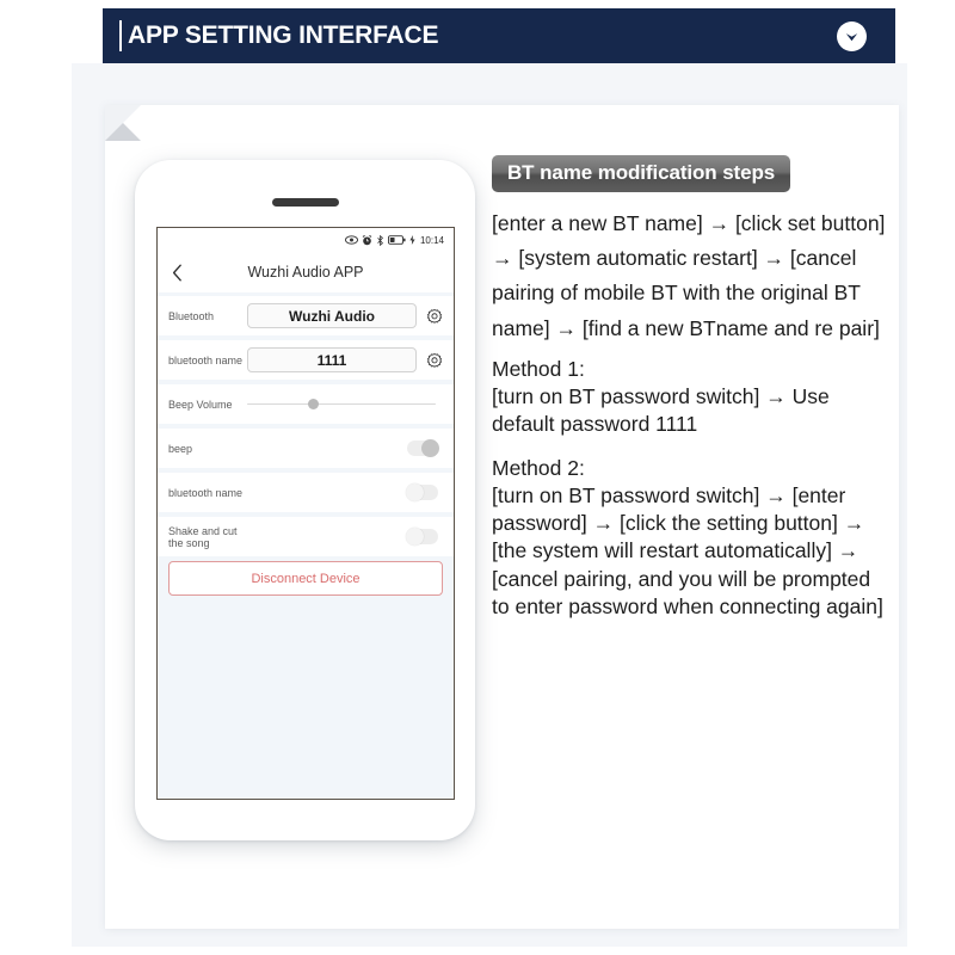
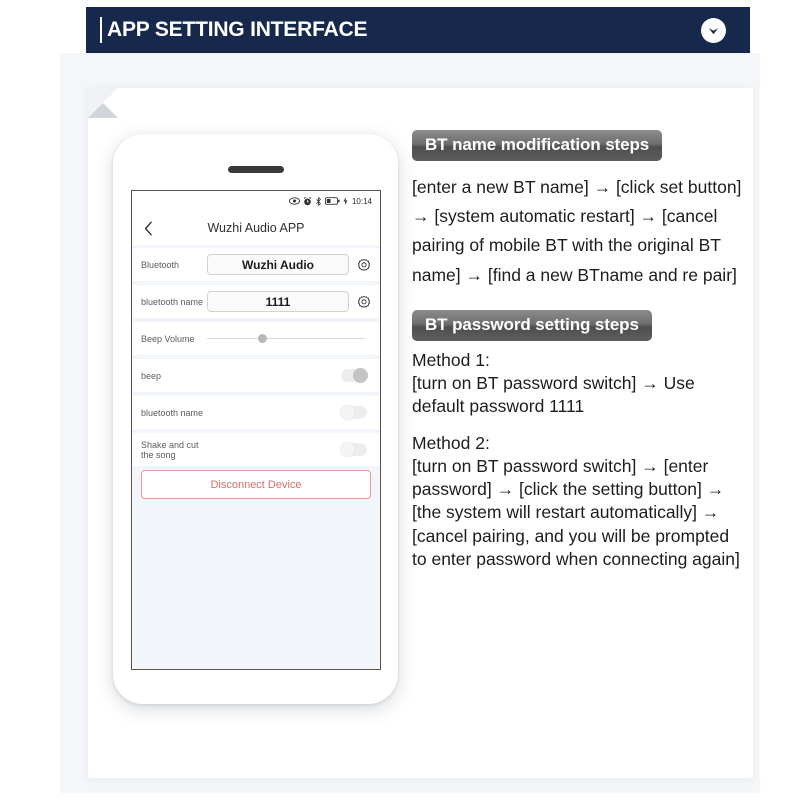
  APP SETTING INTERFACE
  10:14
  Wuzhi Audio APP
  Bluetooth
  Wuzhi Audio
  bluetooth name
  1111
  Beep Volume
  beep
  bluetooth name
  Shake and cut the song
  Disconnect Device
  BT name modification steps
  [enter a new BT name] → [click set button] → [system automatic restart] → [cancel pairing of mobile BT with the original BT name] → [find a new BTname and re pair]
+ BT password setting steps
  Method 1:
  [turn on BT password switch] → Use default password 1111
  Method 2:
  [turn on BT password switch] → [enter password] → [click the setting button] → [the system will restart automatically] → [cancel pairing, and you will be prompted to enter password when connecting again]
